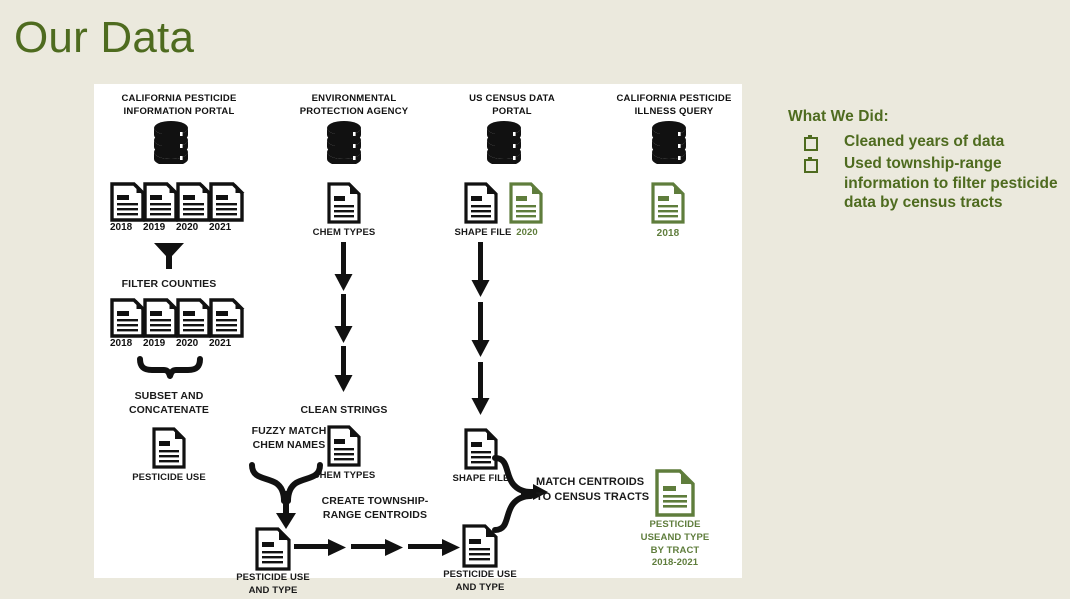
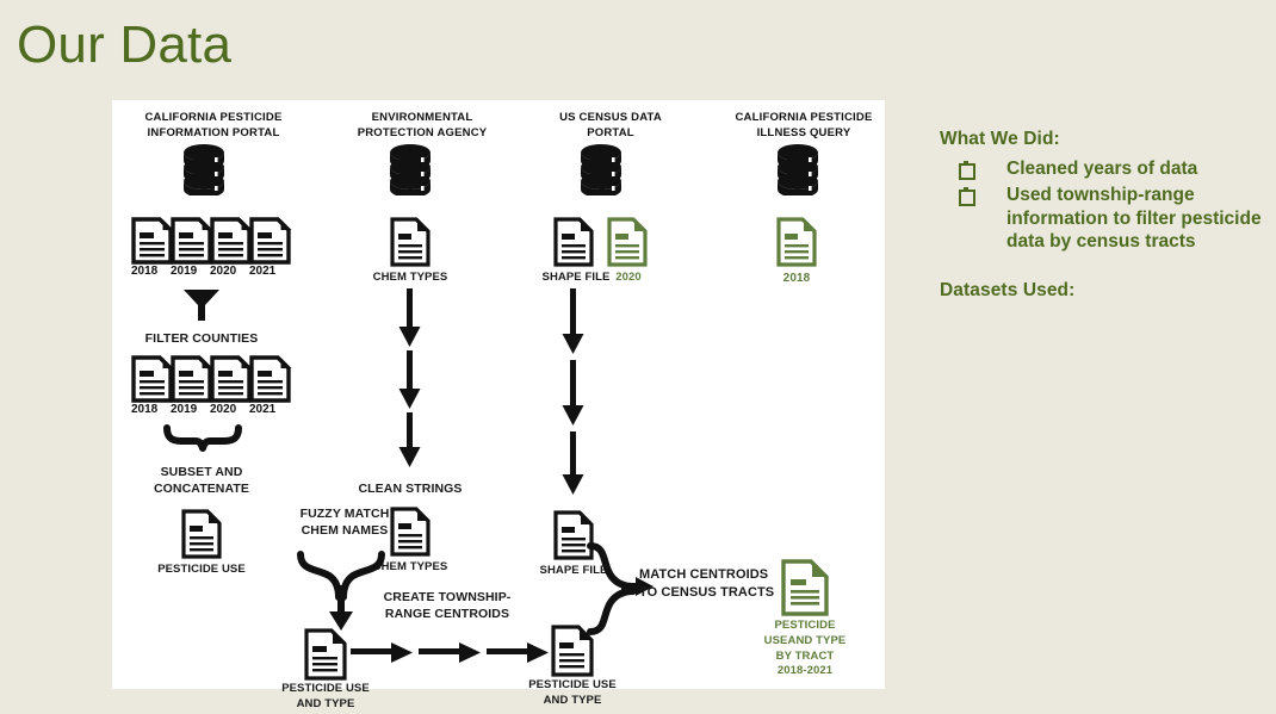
  Our Data
  CALIFORNIA PESTICIDE
  INFORMATION PORTAL
  ENVIRONMENTAL
  PROTECTION AGENCY
  US CENSUS DATA
  PORTAL
  CALIFORNIA PESTICIDE
  ILLNESS QUERY
  2018
  2019
  2020
  2021
  FILTER COUNTIES
  2018
  2019
  2020
  2021
  SUBSET AND
  CONCATENATE
  PESTICIDE USE
  CHEM TYPES
  CLEAN STRINGS
  HEM TYPES
  SHAPE FILE
  2020
  SHAPE FILE
  2018
  FUZZY MATCH
  CHEM NAMES
  PESTICIDE USE
  AND TYPE
  CREATE TOWNSHIP-
  RANGE CENTROIDS
  PESTICIDE USE
  AND TYPE
  MATCH CENTROIDS
  TO CENSUS TRACTS
  PESTICIDE
  USEAND TYPE
  BY TRACT
  2018-2021
  What We Did:
  Cleaned years of data
  Used township-range information to filter pesticide data by census tracts
+ Datasets Used:
